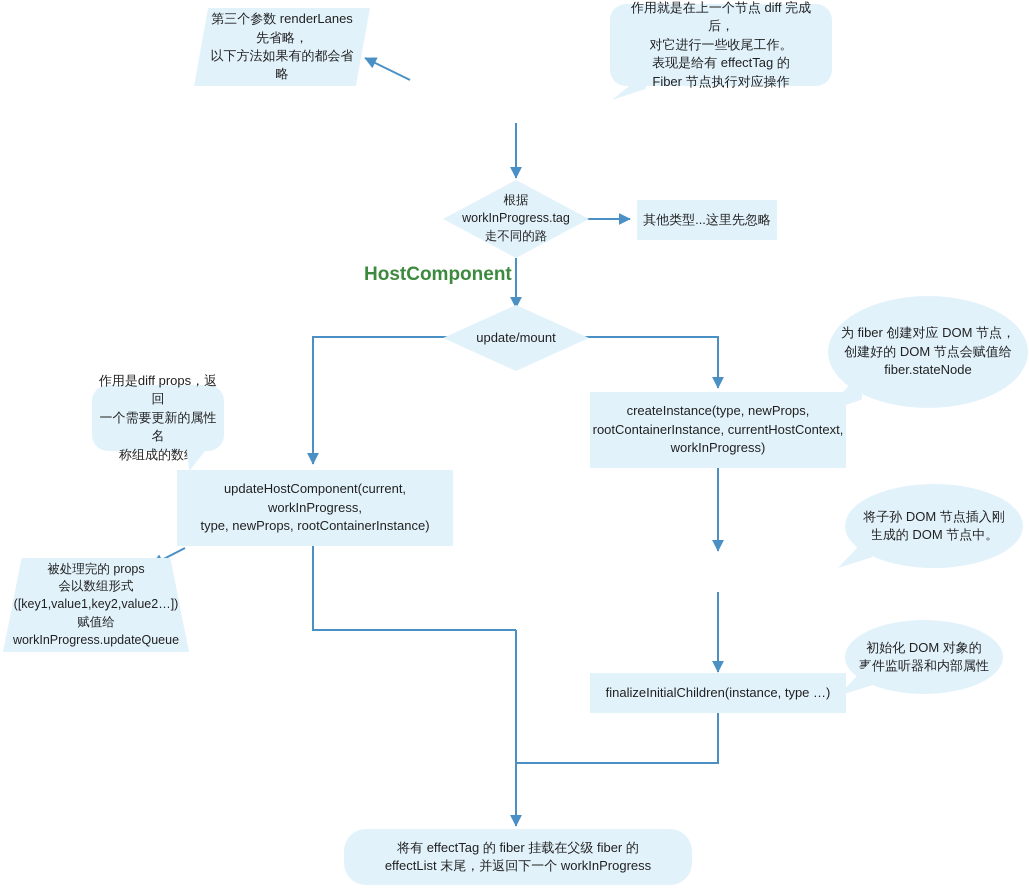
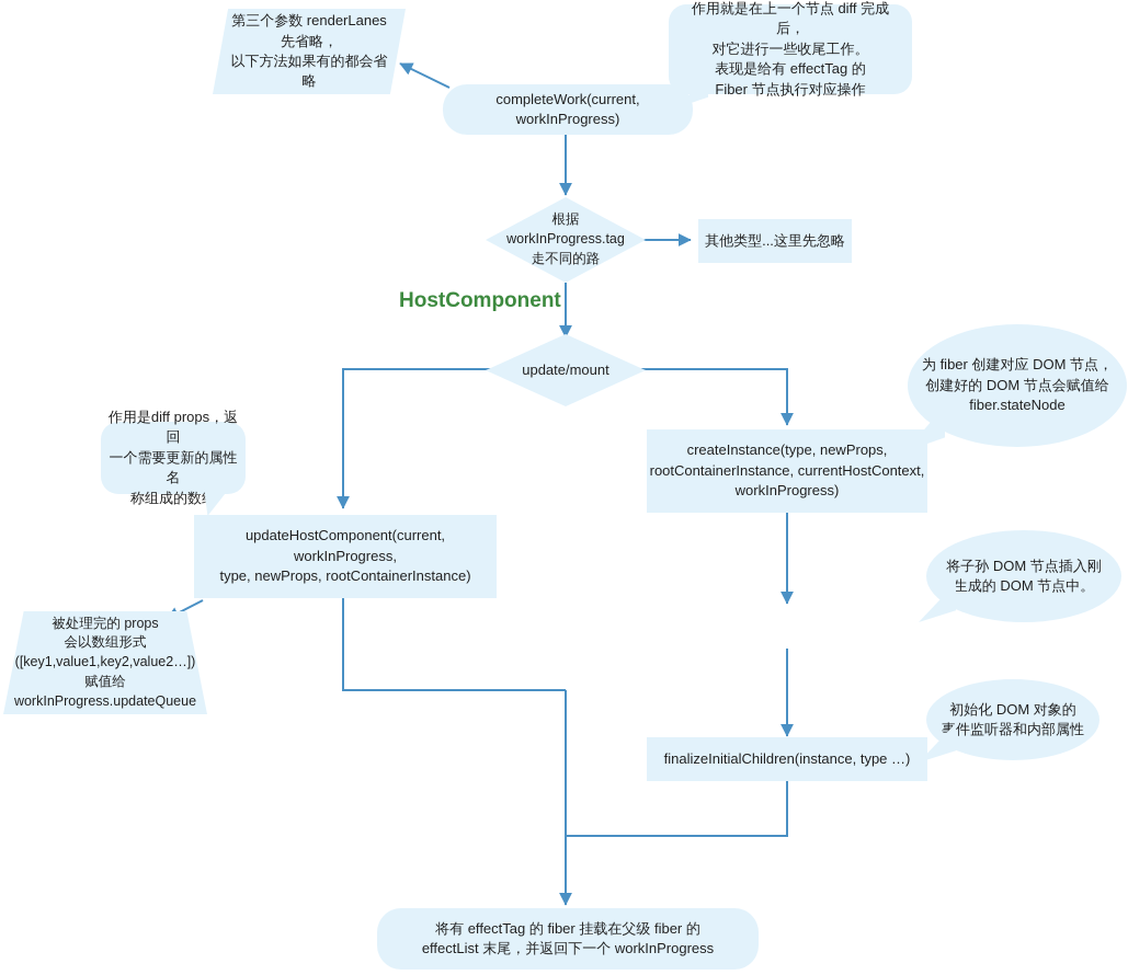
  第三个参数 renderLanes
  先省略，
  以下方法如果有的都会省略
  作用就是在上一个节点 diff 完成后，
  对它进行一些收尾工作。
  表现是给有 effectTag 的
  Fiber 节点执行对应操作
+ completeWork(current, workInProgress)
  根据
  workInProgress.tag
  走不同的路
  其他类型...这里先忽略
  HostComponent
  update/mount
  为 fiber 创建对应 DOM 节点，
  创建好的 DOM 节点会赋值给
  fiber.stateNode
  作用是diff props，返回
  一个需要更新的属性名
  称组成的数
  createInstance(type, newProps,
  rootContainerInstance, currentHostContext,
  workInProgress)
  updateHostComponent(current, workInProgress,
  type, newProps, rootContainerInstance)
  将子孙 DOM 节点插入刚
  生成的 DOM 节点中。
  被处理完的 props
  会以数组形式
  ([key1,value1,key2,value2…])
  赋值给
  workInProgress.updateQueue
  初始化 DOM 对象的
  事件监听器和内部属性
  finalizeInitialChildren(instance, type …)
  将有 effectTag 的 fiber 挂载在父级 fiber 的
  effectList 末尾，并返回下一个 workInProgress
